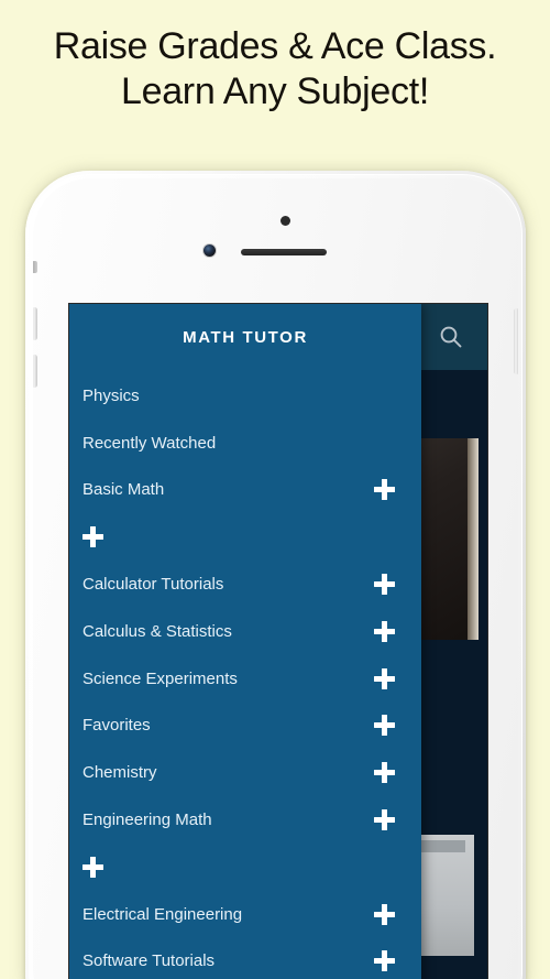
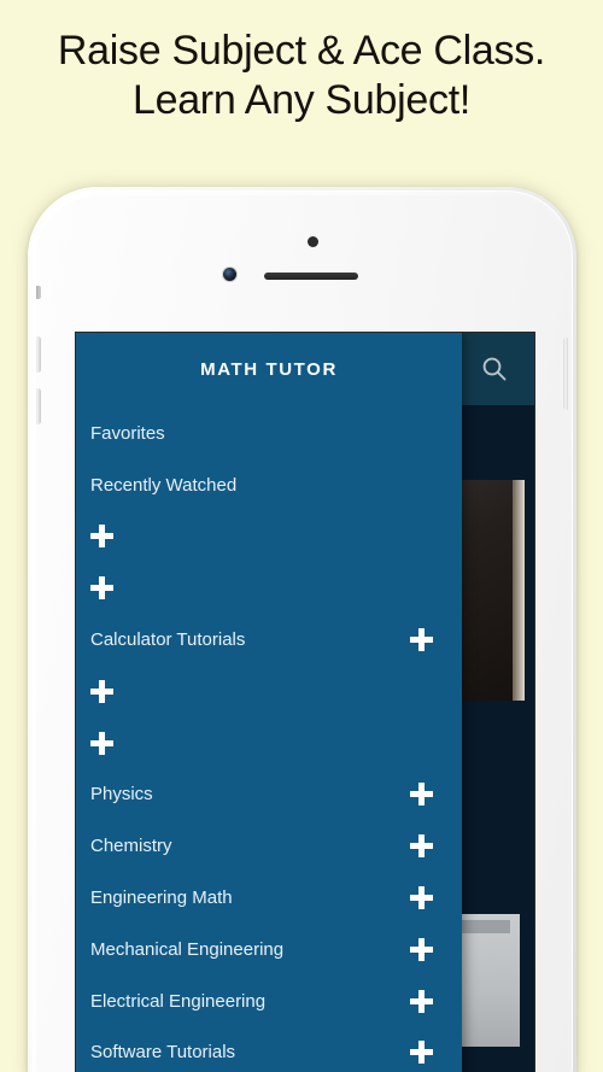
- Raise Grades & Ace Class.
+ Raise Subject & Ace Class.
  Learn Any Subject!
  MATH TUTOR
- Physics
+ Favorites
  Recently Watched
- Basic Math
  Calculator Tutorials
- Calculus & Statistics
- Science Experiments
- Favorites
+ Physics
  Chemistry
  Engineering Math
+ Mechanical Engineering
  Electrical Engineering
  Software Tutorials
